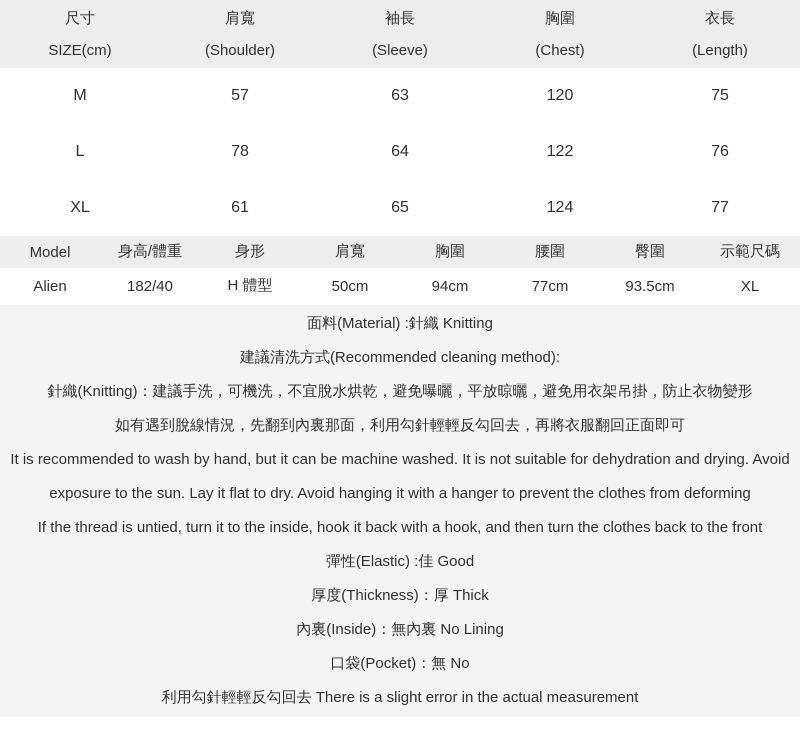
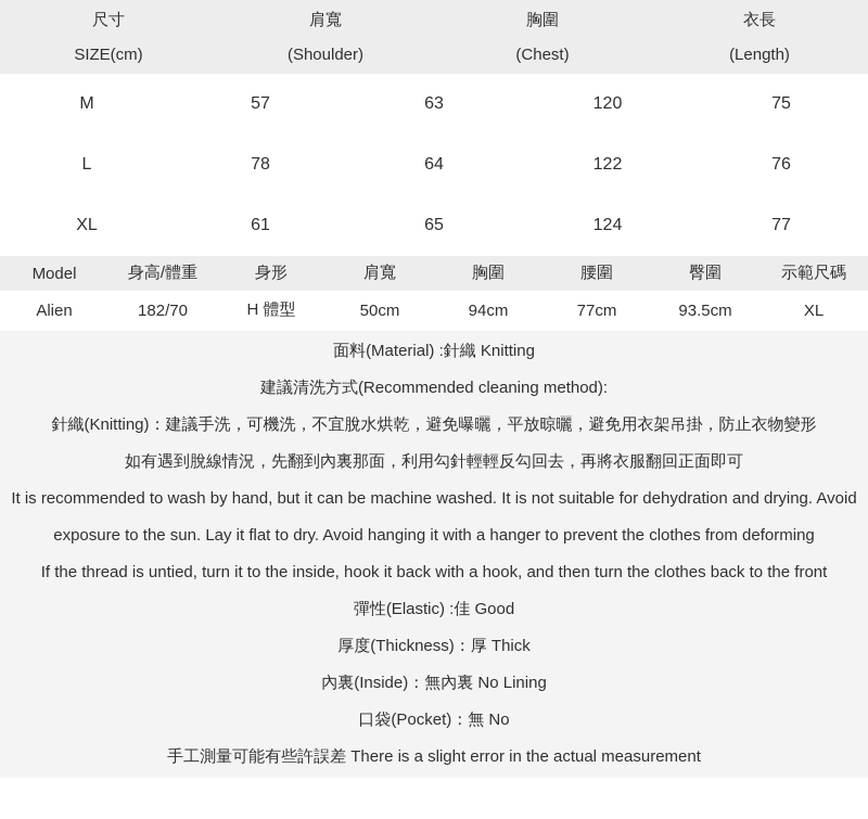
  尺寸
  SIZE(cm)
  肩寬
  (Shoulder)
- 袖長
- (Sleeve)
  胸圍
  (Chest)
  衣長
  (Length)
  M
  57
  63
  120
  75
  L
  78
  64
  122
  76
  XL
  61
  65
  124
  77
  Model
  身高/體重
  身形
  肩寬
  胸圍
  腰圍
  臀圍
  示範尺碼
  Alien
- 182/40
+ 182/70
  H 體型
  50cm
  94cm
  77cm
  93.5cm
  XL
  面料(Material) :針織 Knitting
  建議清洗方式(Recommended cleaning method):
  針織(Knitting)：建議手洗，可機洗，不宜脫水烘乾，避免曝曬，平放晾曬，避免用衣架吊掛，防止衣物變形
  如有遇到脫線情況，先翻到內裏那面，利用勾針輕輕反勾回去，再將衣服翻回正面即可
  It is recommended to wash by hand, but it can be machine washed. It is not suitable for dehydration and drying. Avoid
  exposure to the sun. Lay it flat to dry. Avoid hanging it with a hanger to prevent the clothes from deforming
  If the thread is untied, turn it to the inside, hook it back with a hook, and then turn the clothes back to the front
  彈性(Elastic) :佳 Good
  厚度(Thickness)：厚 Thick
  內裏(Inside)：無內裏 No Lining
  口袋(Pocket)：無 No
- 利用勾針輕輕反勾回去 There is a slight error in the actual measurement
+ 手工測量可能有些許誤差 There is a slight error in the actual measurement
